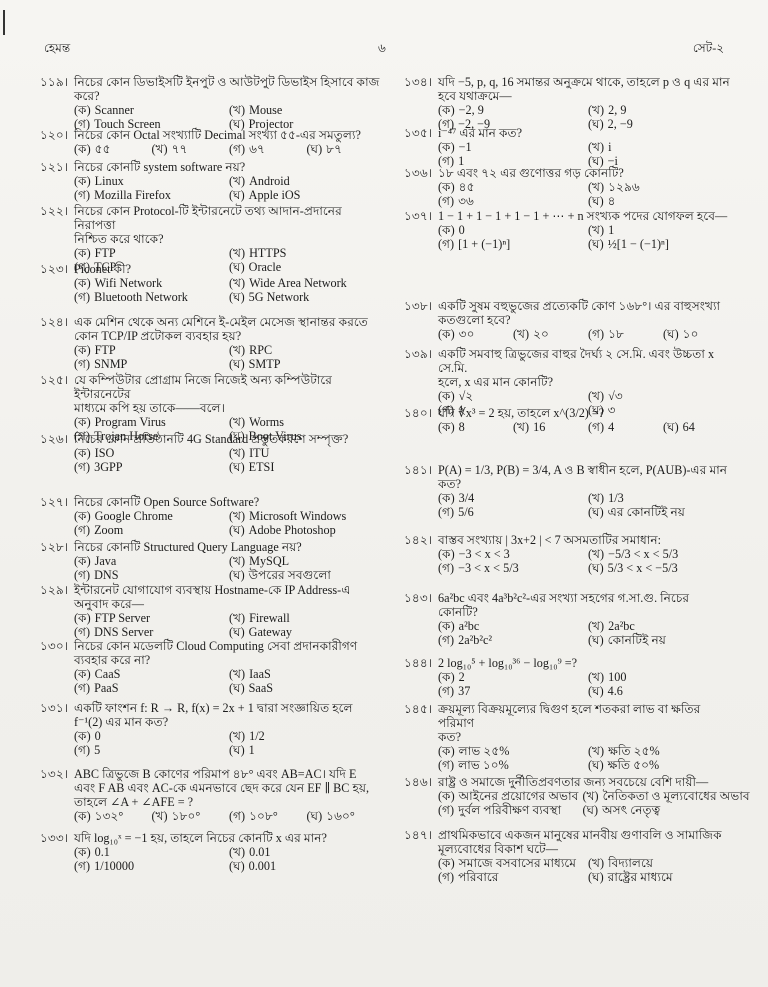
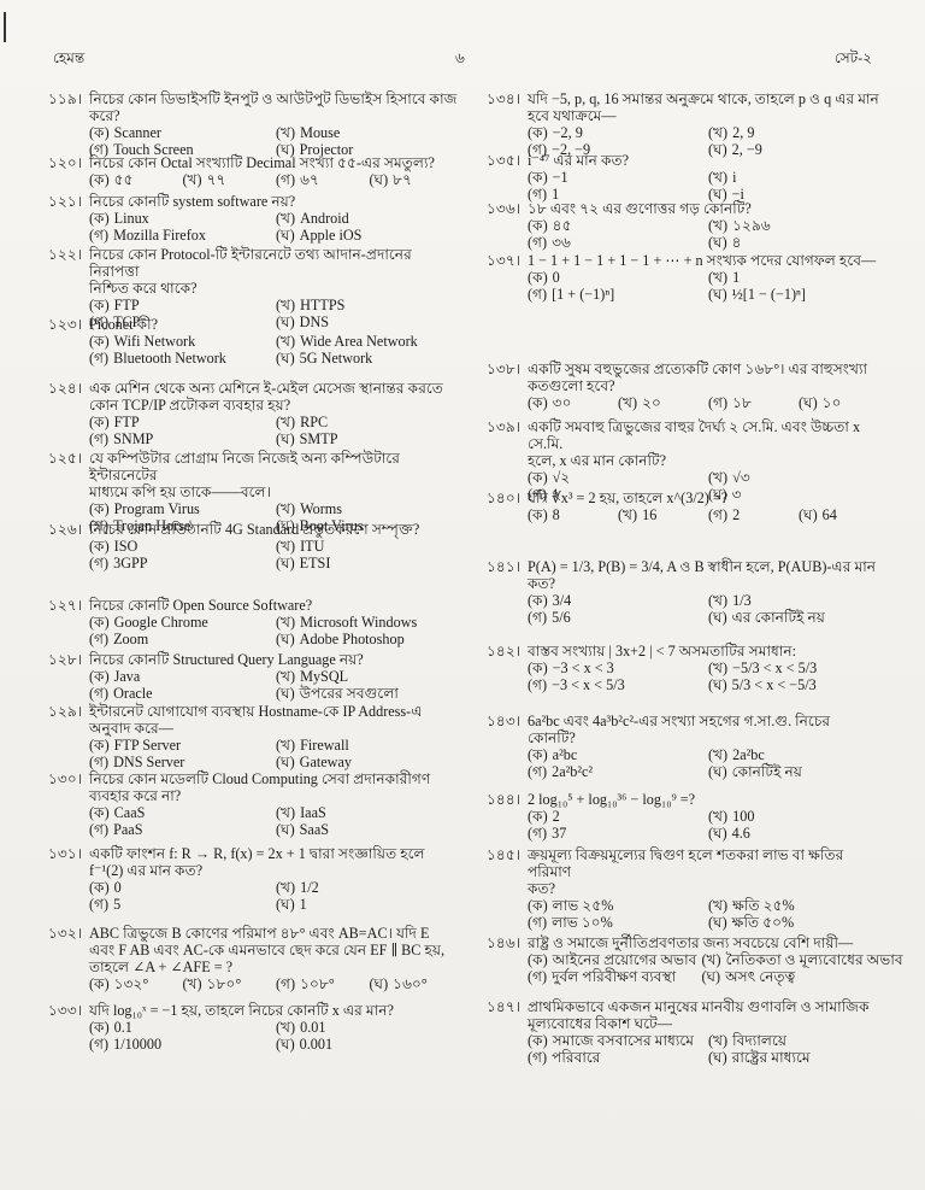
  হেমন্ত
  ৬
  সেট-২
  ১১৯।
  নিচের কোন ডিভাইসটি ইনপুট ও আউটপুট ডিভাইস হিসাবে কাজ করে?
  (ক) Scanner
  (খ) Mouse
  (গ) Touch Screen
  (ঘ) Projector
  ১২০।
  নিচের কোন Octal সংখ্যাটি Decimal সংখ্যা ৫৫-এর সমতুল্য?
  (ক) ৫৫
  (খ) ৭৭
  (গ) ৬৭
  (ঘ) ৮৭
  ১২১।
  নিচের কোনটি system software নয়?
  (ক) Linux
  (খ) Android
  (গ) Mozilla Firefox
  (ঘ) Apple iOS
  ১২২।
  নিচের কোন Protocol-টি ইন্টারনেটে তথ্য আদান-প্রদানের নিরাপত্তা
  নিশ্চিত করে থাকে?
  (ক) FTP
  (খ) HTTPS
  (গ) TCP
- (ঘ) Oracle
+ (ঘ) DNS
  ১২৩।
  Piconet কী?
  (ক) Wifi Network
  (খ) Wide Area Network
  (গ) Bluetooth Network
  (ঘ) 5G Network
  ১২৪।
  এক মেশিন থেকে অন্য মেশিনে ই-মেইল মেসেজ স্থানান্তর করতে
  কোন TCP/IP প্রটোকল ব্যবহার হয়?
  (ক) FTP
  (খ) RPC
  (গ) SNMP
  (ঘ) SMTP
  ১২৫।
  যে কম্পিউটার প্রোগ্রাম নিজে নিজেই অন্য কম্পিউটারে ইন্টারনেটের
  মাধ্যমে কপি হয় তাকে——বলে।
  (ক) Program Virus
  (খ) Worms
  (গ) Trojan Horse
  (ঘ) Boot Virus
  ১২৬।
  নিচের কোন প্রতিষ্ঠানটি 4G Standard প্রস্তুতকরণে সম্পৃক্ত?
  (ক) ISO
  (খ) ITU
  (গ) 3GPP
  (ঘ) ETSI
  ১২৭।
  নিচের কোনটি Open Source Software?
  (ক) Google Chrome
  (খ) Microsoft Windows
  (গ) Zoom
  (ঘ) Adobe Photoshop
  ১২৮।
  নিচের কোনটি Structured Query Language নয়?
  (ক) Java
  (খ) MySQL
- (গ) DNS
+ (গ) Oracle
  (ঘ) উপরের সবগুলো
  ১২৯।
  ইন্টারনেট যোগাযোগ ব্যবস্থায় Hostname-কে IP Address-এ
  অনুবাদ করে—
  (ক) FTP Server
  (খ) Firewall
  (গ) DNS Server
  (ঘ) Gateway
  ১৩০।
  নিচের কোন মডেলটি Cloud Computing সেবা প্রদানকারীগণ
  ব্যবহার করে না?
  (ক) CaaS
  (খ) IaaS
  (গ) PaaS
  (ঘ) SaaS
  ১৩১।
  একটি ফাংশন f: R → R, f(x) = 2x + 1 দ্বারা সংজ্ঞায়িত হলে
  f⁻¹(2) এর মান কত?
  (ক) 0
  (খ) 1/2
  (গ) 5
  (ঘ) 1
  ১৩২।
  ABC ত্রিভুজে B কোণের পরিমাপ ৪৮° এবং AB=AC। যদি E
  এবং F AB এবং AC-কে এমনভাবে ছেদ করে যেন EF ∥ BC হয়,
  তাহলে ∠A + ∠AFE = ?
  (ক) ১৩২°
  (খ) ১৮০°
  (গ) ১০৮°
  (ঘ) ১৬০°
  ১৩৩।
  যদি log₁₀ˣ = −1 হয়, তাহলে নিচের কোনটি x এর মান?
  (ক) 0.1
  (খ) 0.01
  (গ) 1/10000
  (ঘ) 0.001
  ১৩৪।
  যদি −5, p, q, 16 সমান্তর অনুক্রমে থাকে, তাহলে p ও q এর মান
  হবে যথাক্রমে—
  (ক) −2, 9
  (খ) 2, 9
  (গ) −2, −9
  (ঘ) 2, −9
  ১৩৫।
  i⁻⁴⁷ এর মান কত?
  (ক) −1
  (খ) i
  (গ) 1
  (ঘ) −i
  ১৩৬।
  ১৮ এবং ৭২ এর গুণোত্তর গড় কোনটি?
  (ক) ৪৫
  (খ) ১২৯৬
  (গ) ৩৬
  (ঘ) ৪
  ১৩৭।
  1 − 1 + 1 − 1 + 1 − 1 + ⋯ + n সংখ্যক পদের যোগফল হবে—
  (ক) 0
  (খ) 1
  (গ) [1 + (−1)ⁿ]
  (ঘ) ½[1 − (−1)ⁿ]
  ১৩৮।
  একটি সুষম বহুভুজের প্রত্যেকটি কোণ ১৬৮°। এর বাহুসংখ্যা
  কতগুলো হবে?
  (ক) ৩০
  (খ) ২০
  (গ) ১৮
  (ঘ) ১০
  ১৩৯।
  একটি সমবাহু ত্রিভুজের বাহুর দৈর্ঘ্য ২ সে.মি. এবং উচ্চতা x সে.মি.
  হলে, x এর মান কোনটি?
  (ক) √২
  (খ) √৩
  (গ) ২
  (ঘ) ৩
  ১৪০।
  যদি ∜x³ = 2 হয়, তাহলে x^(3/2) =?
  (ক) 8
  (খ) 16
- (গ) 4
+ (গ) 2
  (ঘ) 64
  ১৪১।
  P(A) = 1/3, P(B) = 3/4, A ও B স্বাধীন হলে, P(AUB)-এর মান
  কত?
  (ক) 3/4
  (খ) 1/3
  (গ) 5/6
  (ঘ) এর কোনটিই নয়
  ১৪২।
  বাস্তব সংখ্যায় | 3x+2 | < 7 অসমতাটির সমাধান:
  (ক) −3 < x < 3
  (খ) −5/3 < x < 5/3
  (গ) −3 < x < 5/3
  (ঘ) 5/3 < x < −5/3
  ১৪৩।
  6a²bc এবং 4a³b²c²-এর সংখ্যা সহগের গ.সা.গু. নিচের
  কোনটি?
  (ক) a²bc
  (খ) 2a²bc
  (গ) 2a²b²c²
  (ঘ) কোনটিই নয়
  ১৪৪।
  2 log₁₀⁵ + log₁₀³⁶ − log₁₀⁹ =?
  (ক) 2
  (খ) 100
  (গ) 37
  (ঘ) 4.6
  ১৪৫।
  ক্রয়মূল্য বিক্রয়মূল্যের দ্বিগুণ হলে শতকরা লাভ বা ক্ষতির পরিমাণ
  কত?
  (ক) লাভ ২৫%
  (খ) ক্ষতি ২৫%
  (গ) লাভ ১০%
  (ঘ) ক্ষতি ৫০%
  ১৪৬।
  রাষ্ট্র ও সমাজে দুর্নীতিপ্রবণতার জন্য সবচেয়ে বেশি দায়ী—
  (ক) আইনের প্রয়োগের অভাব
  (খ) নৈতিকতা ও মূল্যবোধের অভাব
  (গ) দুর্বল পরিবীক্ষণ ব্যবস্থা
  (ঘ) অসৎ নেতৃত্ব
  ১৪৭।
  প্রাথমিকভাবে একজন মানুষের মানবীয় গুণাবলি ও সামাজিক
  মূল্যবোধের বিকাশ ঘটে—
  (ক) সমাজে বসবাসের মাধ্যমে
  (খ) বিদ্যালয়ে
  (গ) পরিবারে
  (ঘ) রাষ্ট্রের মাধ্যমে
